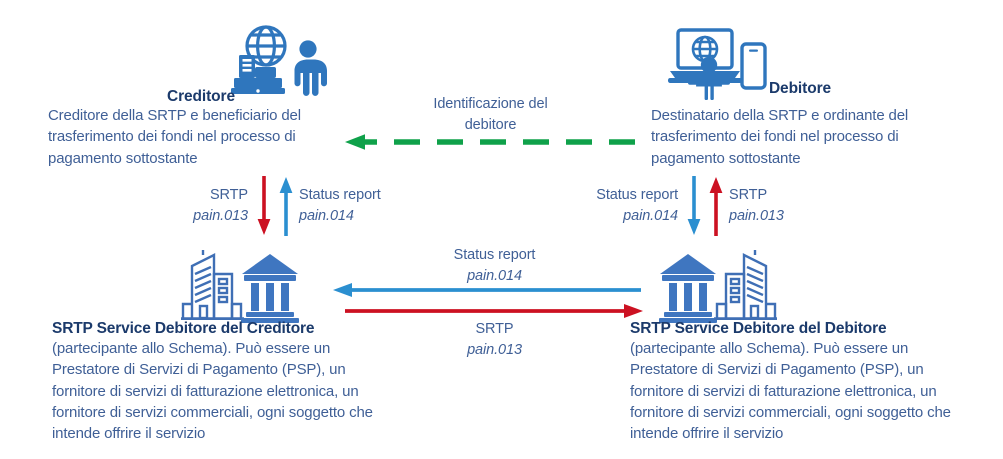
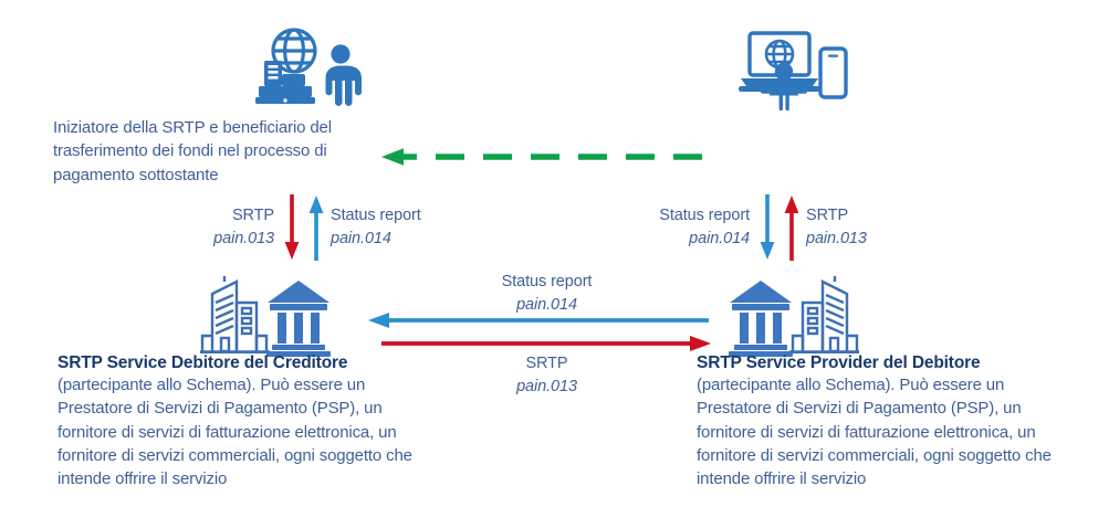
- Creditore
- Creditore della SRTP e beneficiario del trasferimento dei fondi nel processo di pagamento sottostante
+ Iniziatore della SRTP e beneficiario del trasferimento dei fondi nel processo di pagamento sottostante
- Debitore
- Destinatario della SRTP e ordinante del trasferimento dei fondi nel processo di pagamento sottostante
- Identificazione del
- debitore
  SRTP
  pain.013
  Status report
  pain.014
  Status report
  pain.014
  SRTP
  pain.013
  Status report
  pain.014
  SRTP
  pain.013
  SRTP Service Debitore del Creditore
  (partecipante allo Schema). Può essere un Prestatore di Servizi di Pagamento (PSP), un fornitore di servizi di fatturazione elettronica, un fornitore di servizi commerciali, ogni soggetto che intende offrire il servizio
- SRTP Service Debitore del Debitore
+ SRTP Service Provider del Debitore
  (partecipante allo Schema). Può essere un Prestatore di Servizi di Pagamento (PSP), un fornitore di servizi di fatturazione elettronica, un fornitore di servizi commerciali, ogni soggetto che intende offrire il servizio
